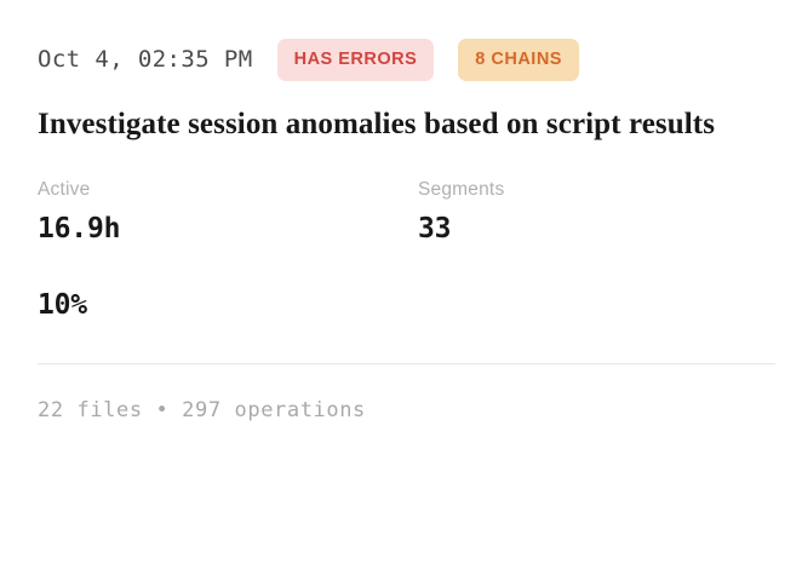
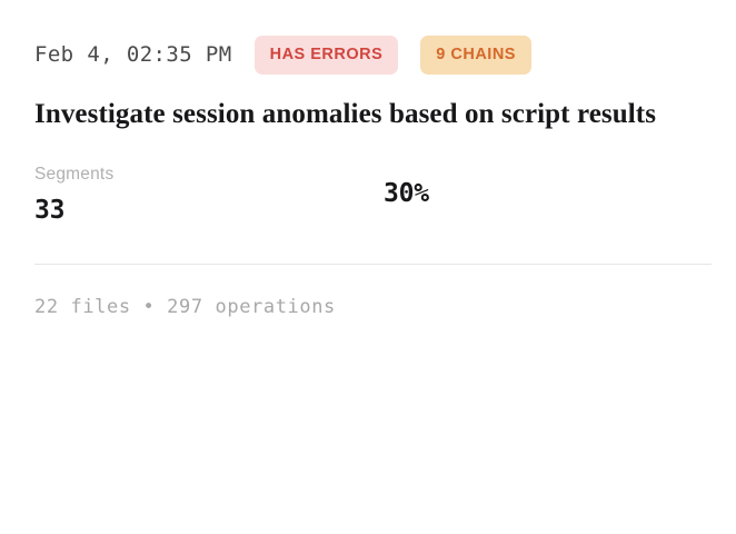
- Oct 4, 02:35 PM
+ Feb 4, 02:35 PM
  HAS ERRORS
- 8 CHAINS
+ 9 CHAINS
  Investigate session anomalies based on script results
- Active
- 16.9h
  Segments
  33
- 10%
+ 30%
  22 files • 297 operations
